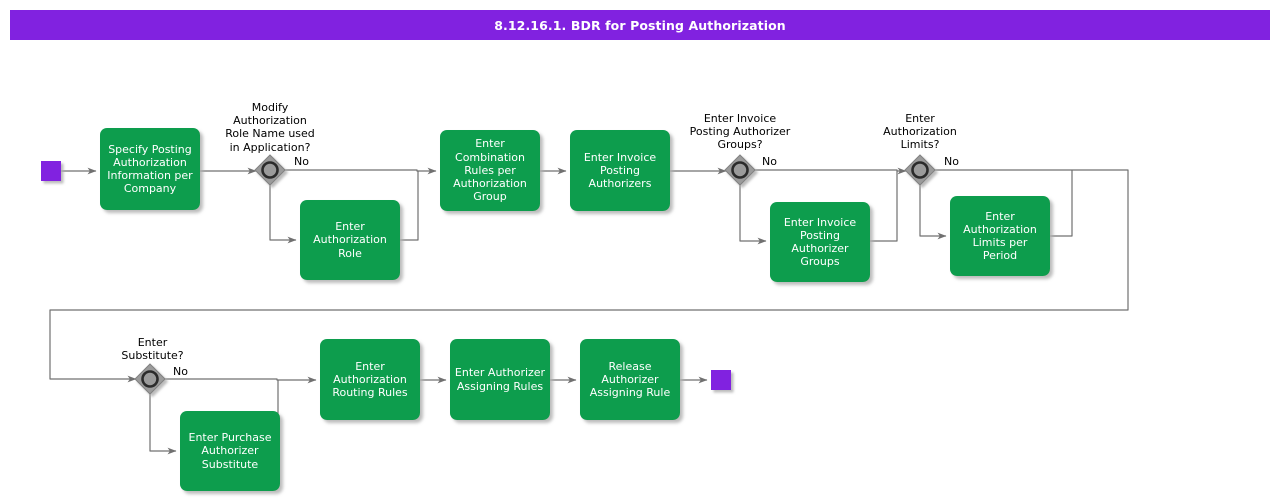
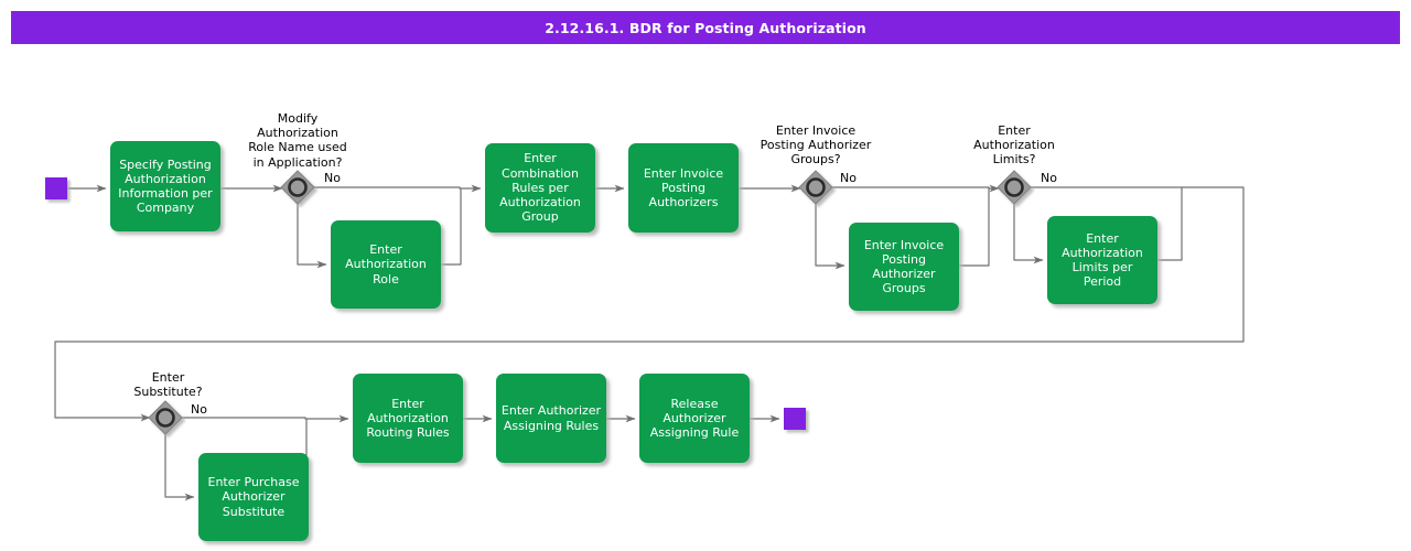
- 8.12.16.1. BDR for Posting Authorization
+ 2.12.16.1. BDR for Posting Authorization
  Specify Posting
  Authorization
  Information per
  Company
  Enter
  Authorization
  Role
  Enter
  Combination
  Rules per
  Authorization
  Group
  Enter Invoice
  Posting
  Authorizers
  Enter Invoice
  Posting
  Authorizer
  Groups
  Enter
  Authorization
  Limits per
  Period
  Enter Purchase
  Authorizer
  Substitute
  Enter
  Authorization
  Routing Rules
  Enter Authorizer
  Assigning Rules
  Release
  Authorizer
  Assigning Rule
  Modify
  Authorization
  Role Name used
  in Application?
  No
  Enter Invoice
  Posting Authorizer
  Groups?
  No
  Enter
  Authorization
  Limits?
  No
  Enter
  Substitute?
  No
